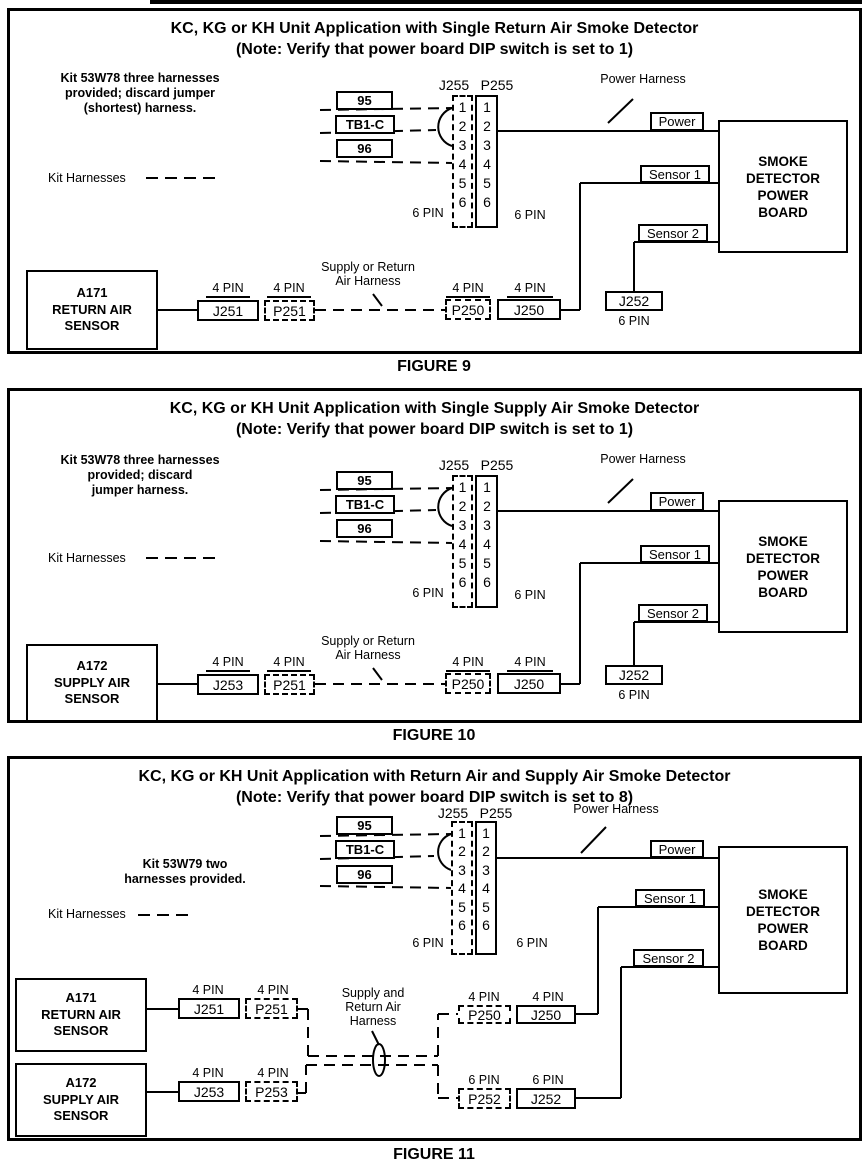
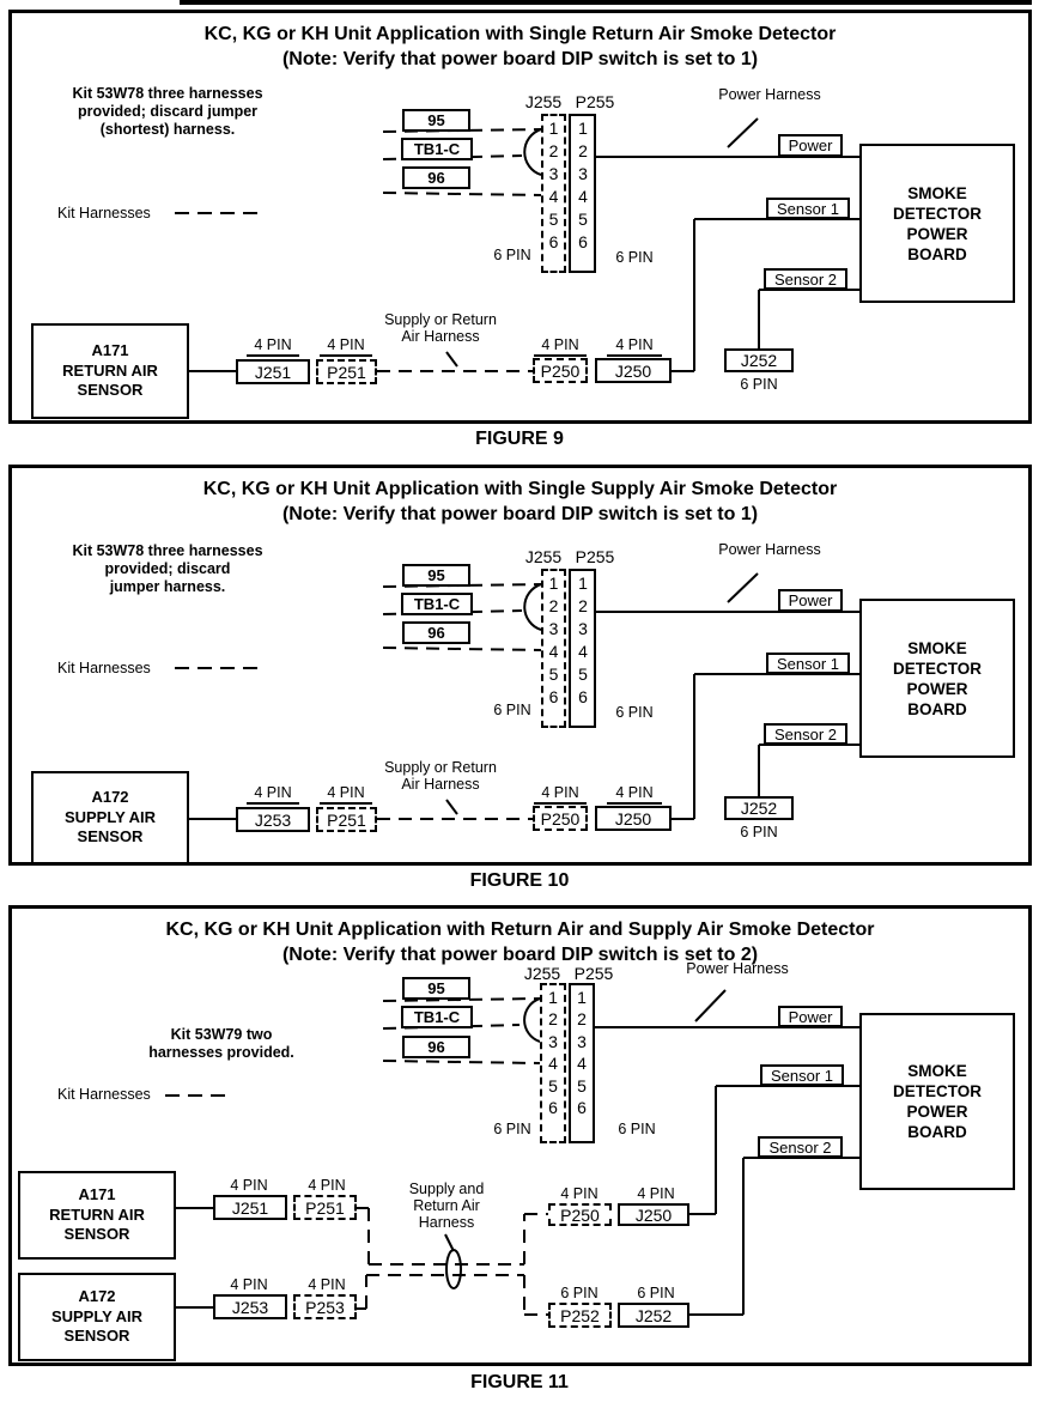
  KC, KG or KH Unit Application with Single Return Air Smoke Detector
  (Note: Verify that power board DIP switch is set to 1)
  Kit 53W78 three harnesses
  provided; discard jumper
  (shortest) harness.
  Kit Harnesses
  95
  TB1-C
  96
  J255
  P255
  1
  2
  3
  4
  5
  6
  1
  2
  3
  4
  5
  6
  6 PIN
  6 PIN
  Power Harness
  Power
  SMOKE
  DETECTOR
  POWER
  BOARD
  Sensor 1
  Sensor 2
  J252
  6 PIN
  A171
  RETURN AIR
  SENSOR
  4 PIN
  4 PIN
  J251
  P251
  Supply or Return
  Air Harness
  4 PIN
  4 PIN
  P250
  J250
  FIGURE 9
  KC, KG or KH Unit Application with Single Supply Air Smoke Detector
  (Note: Verify that power board DIP switch is set to 1)
  Kit 53W78 three harnesses
  provided; discard
  jumper harness.
  Kit Harnesses
  95
  TB1-C
  96
  J255
  P255
  1
  2
  3
  4
  5
  6
  1
  2
  3
  4
  5
  6
  6 PIN
  6 PIN
  Power Harness
  Power
  SMOKE
  DETECTOR
  POWER
  BOARD
  Sensor 1
  Sensor 2
  J252
  6 PIN
  A172
  SUPPLY AIR
  SENSOR
  4 PIN
  4 PIN
  J253
  P251
  Supply or Return
  Air Harness
  4 PIN
  4 PIN
  P250
  J250
  FIGURE 10
  KC, KG or KH Unit Application with Return Air and Supply Air Smoke Detector
- (Note: Verify that power board DIP switch is set to 8)
+ (Note: Verify that power board DIP switch is set to 2)
  Kit 53W79 two
  harnesses provided.
  Kit Harnesses
  95
  TB1-C
  96
  J255
  P255
  1
  2
  3
  4
  5
  6
  1
  2
  3
  4
  5
  6
  6 PIN
  6 PIN
  Power Harness
  Power
  SMOKE
  DETECTOR
  POWER
  BOARD
  Sensor 1
  Sensor 2
  A171
  RETURN AIR
  SENSOR
  A172
  SUPPLY AIR
  SENSOR
  4 PIN
  4 PIN
  J251
  P251
  4 PIN
  4 PIN
  J253
  P253
  Supply and
  Return Air
  Harness
  4 PIN
  4 PIN
  P250
  J250
  6 PIN
  6 PIN
  P252
  J252
  FIGURE 11
